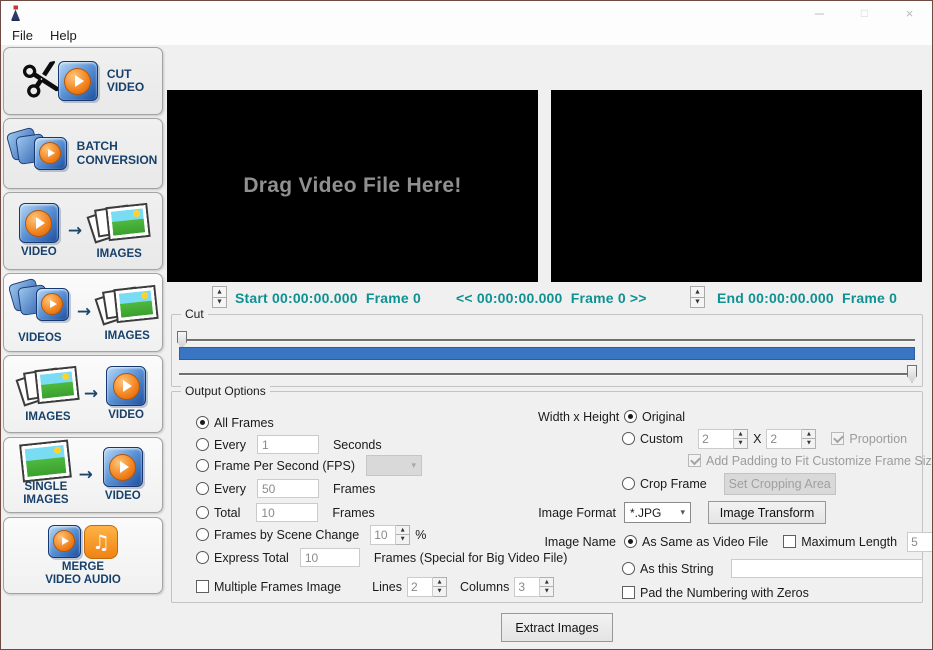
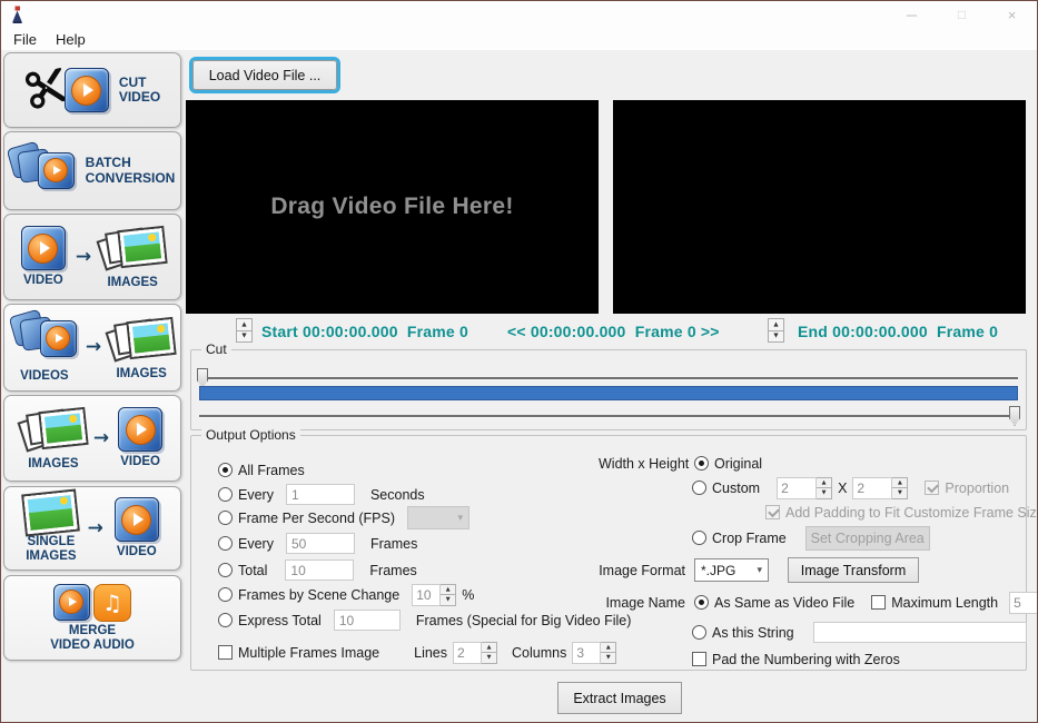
  ─
  □
  ×
  File
  Help
  CUT
  VIDEO
  BATCH
  CONVERSION
  VIDEO
  →
  IMAGES
  VIDEOS
  →
  IMAGES
  IMAGES
  →
  VIDEO
  SINGLE
  IMAGES
  →
  VIDEO
  ♫
  MERGE
  VIDEO AUDIO
+ Load Video File ...
  Drag Video File Here!
  Start 00:00:00.000 Frame 0
  << 00:00:00.000 Frame 0 >>
  End 00:00:00.000 Frame 0
  Cut
  Output Options
  All Frames
  Every
  1
  Seconds
  Frame Per Second (FPS)
  ▾
  Every
  50
  Frames
  Total
  10
  Frames
  Frames by Scene Change
  10
  %
  Express Total
  10
  Frames (Special for Big Video File)
  Multiple Frames Image
  Lines
  2
  Columns
  3
  Width x Height
  Original
  Custom
  2
  X
  2
  Proportion
  Add Padding to Fit Customize Frame Siz
  Crop Frame
  Set Cropping Area
  Image Format
  *.JPG
  ▾
  Image Transform
  Image Name
  As Same as Video File
  Maximum Length
  5
  As this String
  Pad the Numbering with Zeros
  Extract Images
